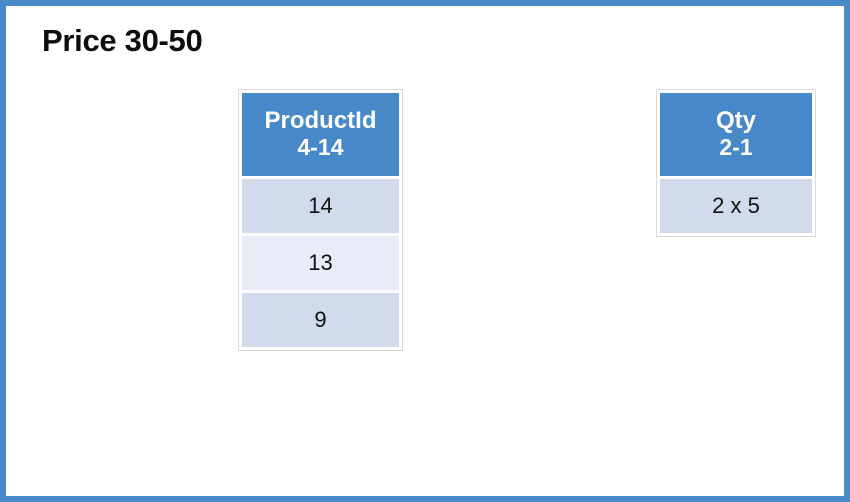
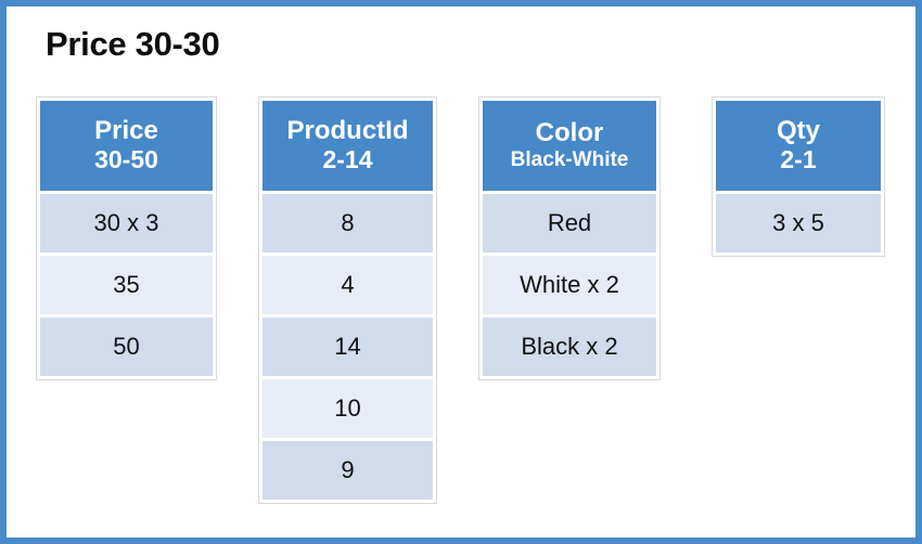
- Price 30-50
+ Price 30-30
+ Price
+ 30-50
+ 30 x 3
+ 35
+ 50
  ProductId
- 4-14
+ 2-14
+ 8
+ 4
  14
- 13
+ 10
  9
+ Color
+ Black-White
+ Red
+ White x 2
+ Black x 2
  Qty
  2-1
- 2 x 5
+ 3 x 5
